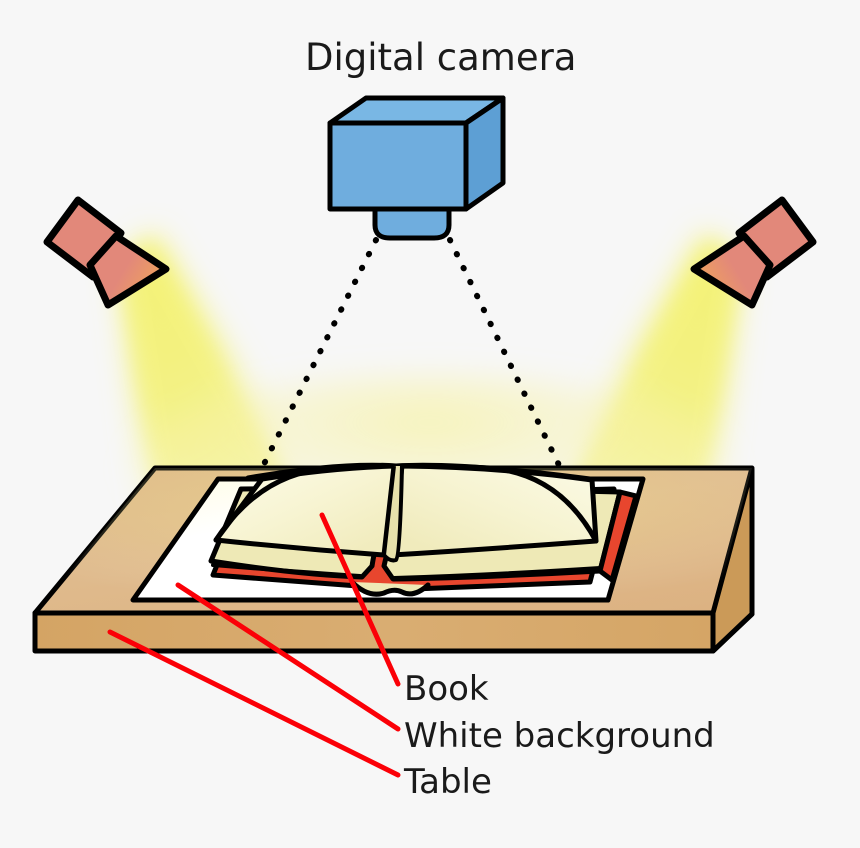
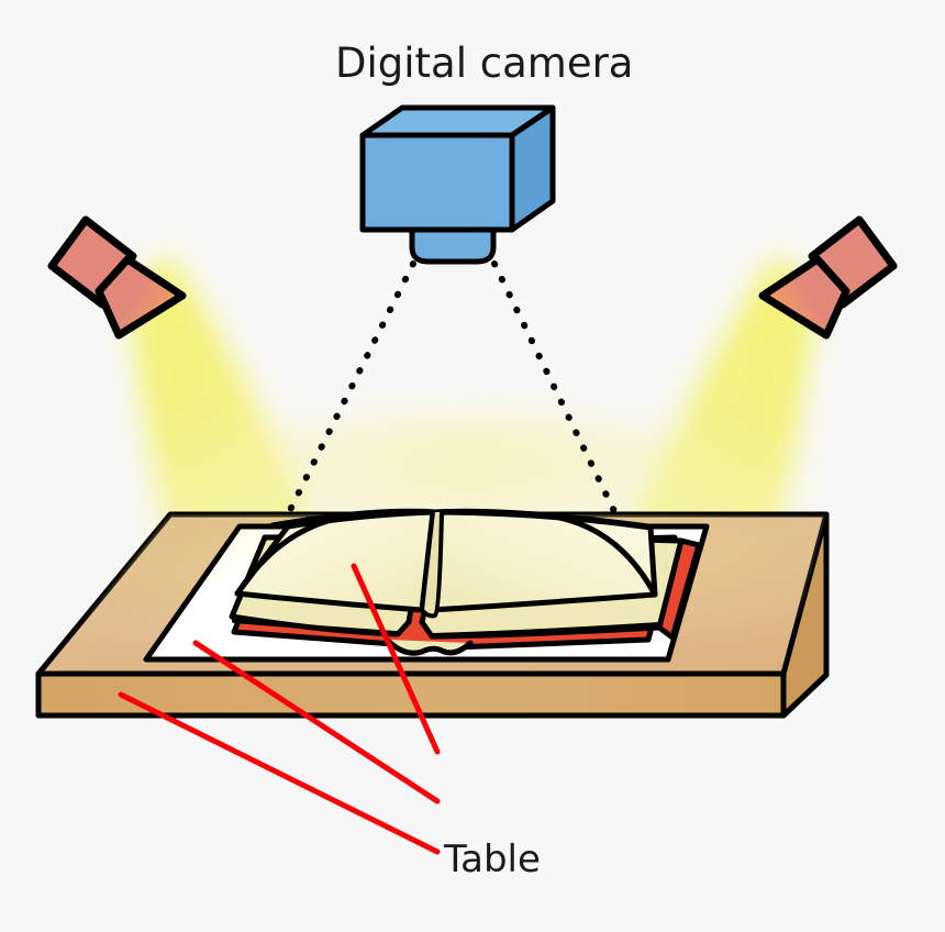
  Digital camera
- Book
- White background
  Table
